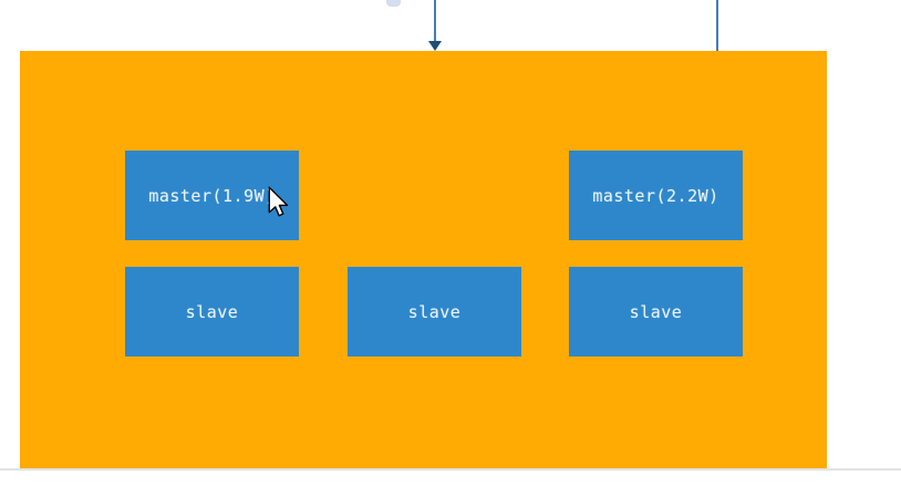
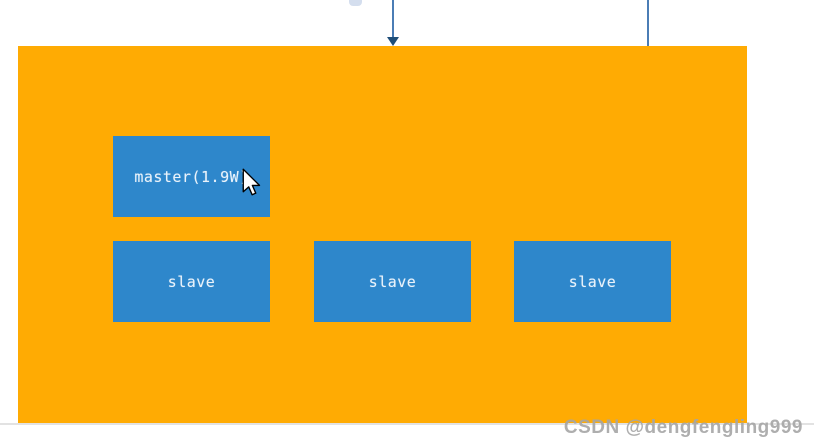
  master(1.9W
- master(2.2W)
  slave
  slave
  slave
+ CSDN @dengfengling999
